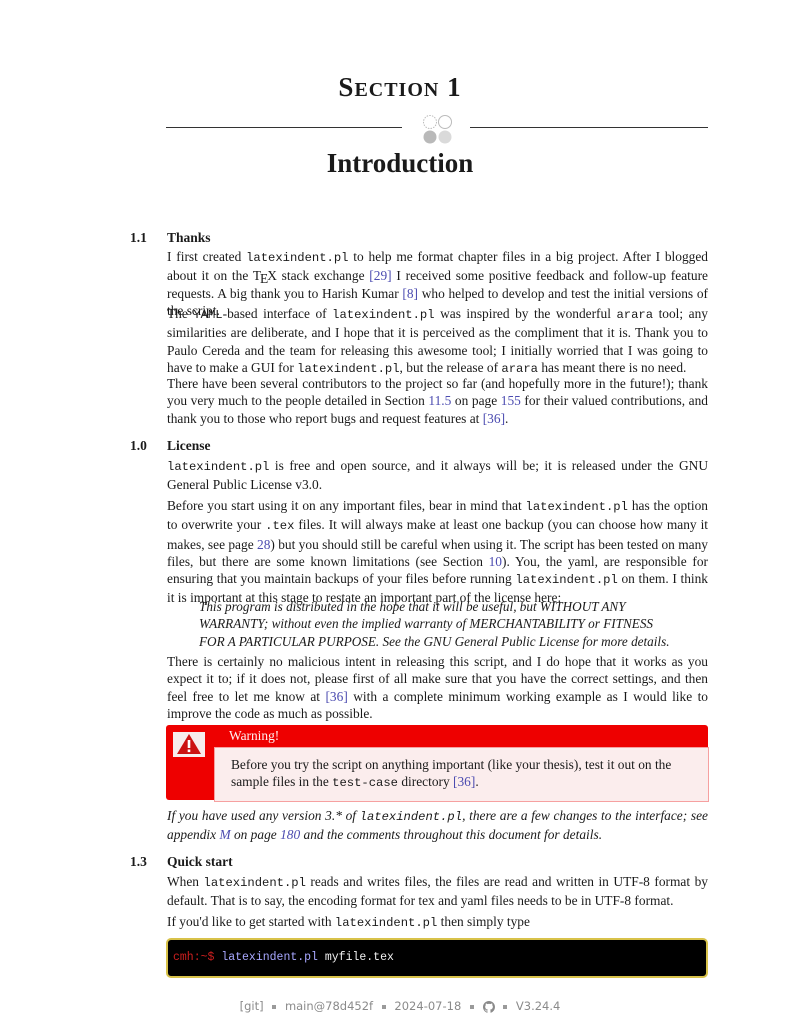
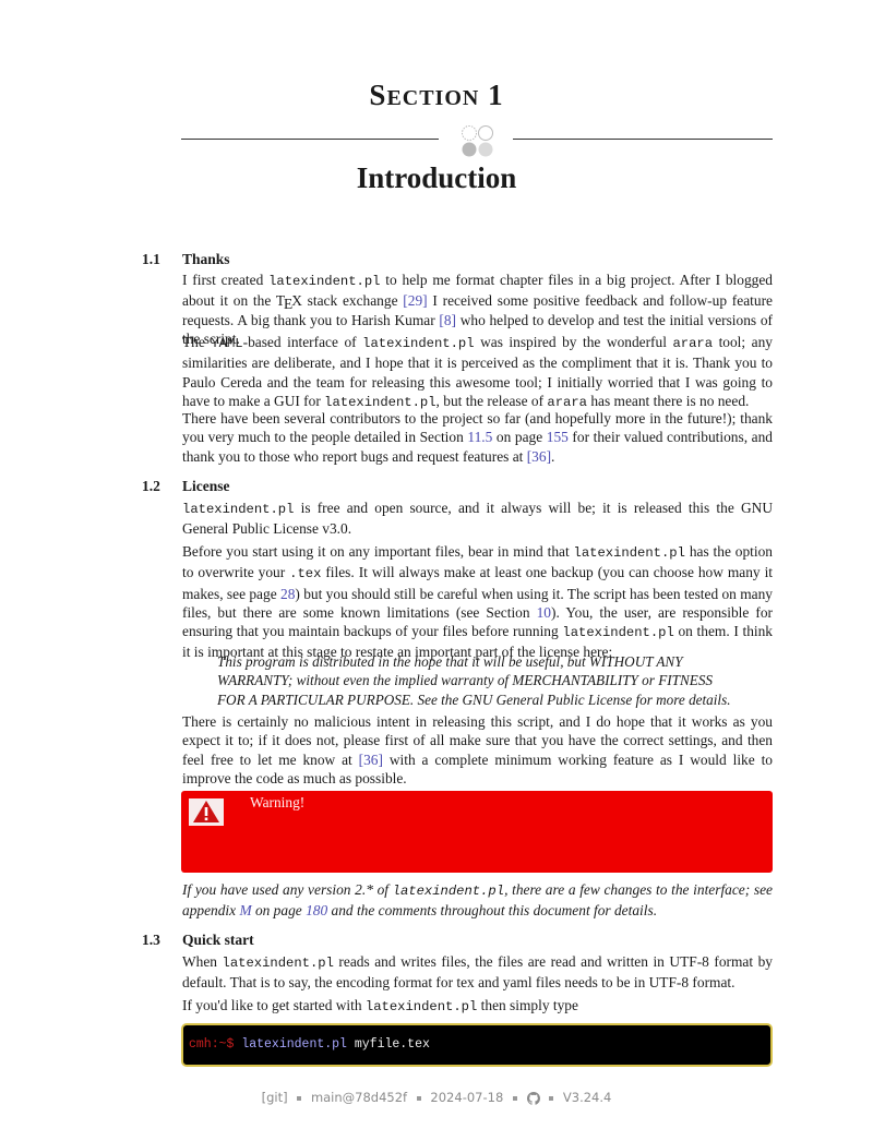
  SECTION 1
  Introduction
  1.1 Thanks
  I first created latexindent.pl to help me format chapter files in a big project. After I blogged about it on the TEX stack exchange [29] I received some positive feedback and follow-up feature requests. A big thank you to Harish Kumar [8] who helped to develop and test the initial versions of the script.
  The YAML-based interface of latexindent.pl was inspired by the wonderful arara tool; any similarities are deliberate, and I hope that it is perceived as the compliment that it is. Thank you to Paulo Cereda and the team for releasing this awesome tool; I initially worried that I was going to have to make a GUI for latexindent.pl, but the release of arara has meant there is no need.
  There have been several contributors to the project so far (and hopefully more in the future!); thank you very much to the people detailed in Section 11.5 on page 155 for their valued contributions, and thank you to those who report bugs and request features at [36].
- 1.0 License
+ 1.2 License
- latexindent.pl is free and open source, and it always will be; it is released under the GNU General Public License v3.0.
+ latexindent.pl is free and open source, and it always will be; it is released this the GNU General Public License v3.0.
- Before you start using it on any important files, bear in mind that latexindent.pl has the option to overwrite your .tex files. It will always make at least one backup (you can choose how many it makes, see page 28) but you should still be careful when using it. The script has been tested on many files, but there are some known limitations (see Section 10). You, the yaml, are responsible for ensuring that you maintain backups of your files before running latexindent.pl on them. I think it is important at this stage to restate an important part of the license here:
+ Before you start using it on any important files, bear in mind that latexindent.pl has the option to overwrite your .tex files. It will always make at least one backup (you can choose how many it makes, see page 28) but you should still be careful when using it. The script has been tested on many files, but there are some known limitations (see Section 10). You, the user, are responsible for ensuring that you maintain backups of your files before running latexindent.pl on them. I think it is important at this stage to restate an important part of the license here:
  This program is distributed in the hope that it will be useful, but WITHOUT ANY WARRANTY; without even the implied warranty of MERCHANTABILITY or FITNESS FOR A PARTICULAR PURPOSE. See the GNU General Public License for more details.
- There is certainly no malicious intent in releasing this script, and I do hope that it works as you expect it to; if it does not, please first of all make sure that you have the correct settings, and then feel free to let me know at [36] with a complete minimum working example as I would like to improve the code as much as possible.
+ There is certainly no malicious intent in releasing this script, and I do hope that it works as you expect it to; if it does not, please first of all make sure that you have the correct settings, and then feel free to let me know at [36] with a complete minimum working feature as I would like to improve the code as much as possible.
  Warning!
- Before you try the script on anything important (like your thesis), test it out on the sample files in the test-case directory [36].
- If you have used any version 3.* of latexindent.pl, there are a few changes to the interface; see appendix M on page 180 and the comments throughout this document for details.
+ If you have used any version 2.* of latexindent.pl, there are a few changes to the interface; see appendix M on page 180 and the comments throughout this document for details.
  1.3 Quick start
  When latexindent.pl reads and writes files, the files are read and written in UTF-8 format by default. That is to say, the encoding format for tex and yaml files needs to be in UTF-8 format.
  If you'd like to get started with latexindent.pl then simply type
  cmh:~$ latexindent.pl myfile.tex
  [git] main@78d452f 2024-07-18 V3.24.4
